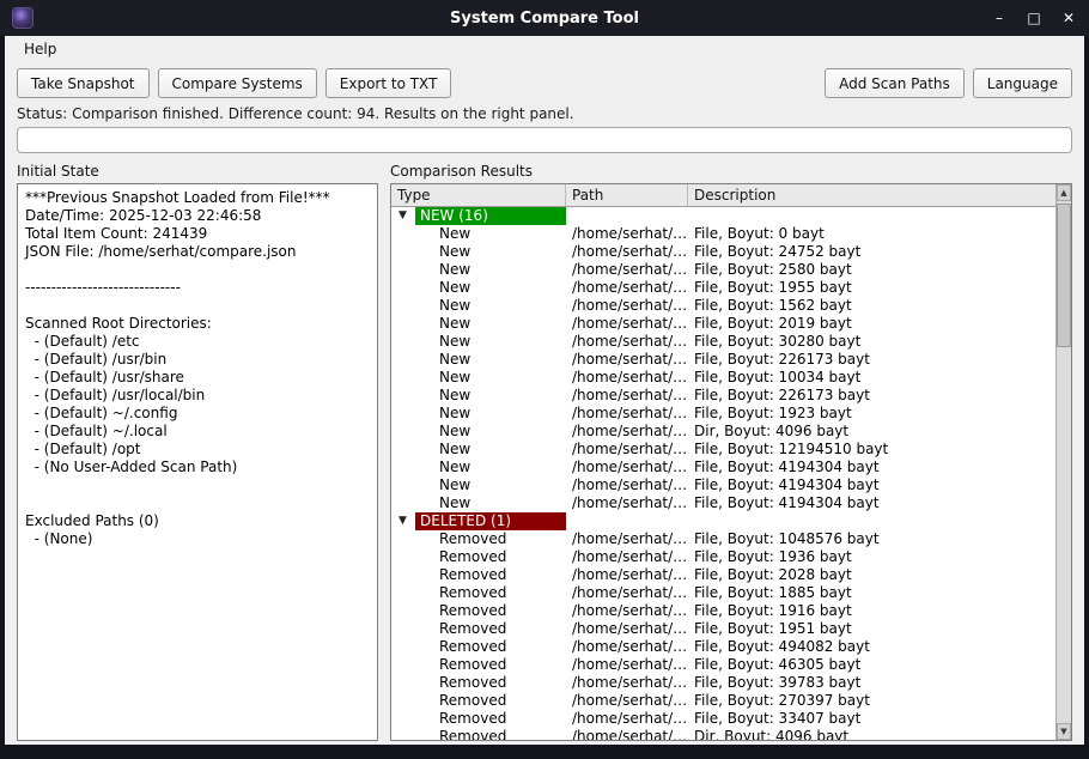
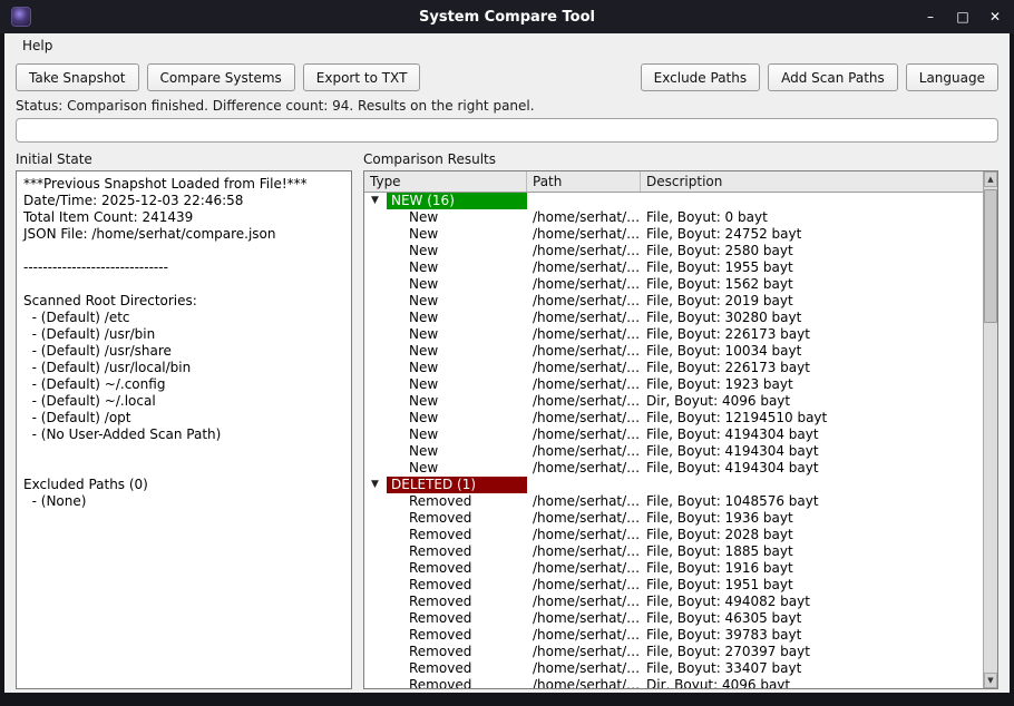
  System Compare Tool
  –
  □
  ✕
  Help
  Take Snapshot
  Compare Systems
  Export to TXT
+ Exclude Paths
  Add Scan Paths
  Language
  Status: Comparison finished. Difference count: 94. Results on the right panel.
  Initial State
  Comparison Results
  ***Previous Snapshot Loaded from File!***
  Date/Time: 2025-12-03 22:46:58
  Total Item Count: 241439
  JSON File: /home/serhat/compare.json
  ------------------------------
  Scanned Root Directories:
  - (Default) /etc
  - (Default) /usr/bin
  - (Default) /usr/share
  - (Default) /usr/local/bin
  - (Default) ~/.config
  - (Default) ~/.local
  - (Default) /opt
  - (No User-Added Scan Path)
  Excluded Paths (0)
  - (None)
  Type
  Path
  Description
  ▼
  NEW (16)
  New
  /home/serhat/…
  File, Boyut: 0 bayt
  New
  /home/serhat/…
  File, Boyut: 24752 bayt
  New
  /home/serhat/…
  File, Boyut: 2580 bayt
  New
  /home/serhat/…
  File, Boyut: 1955 bayt
  New
  /home/serhat/…
  File, Boyut: 1562 bayt
  New
  /home/serhat/…
  File, Boyut: 2019 bayt
  New
  /home/serhat/…
  File, Boyut: 30280 bayt
  New
  /home/serhat/…
  File, Boyut: 226173 bayt
  New
  /home/serhat/…
  File, Boyut: 10034 bayt
  New
  /home/serhat/…
  File, Boyut: 226173 bayt
  New
  /home/serhat/…
  File, Boyut: 1923 bayt
  New
  /home/serhat/…
  Dir, Boyut: 4096 bayt
  New
  /home/serhat/…
  File, Boyut: 12194510 bayt
  New
  /home/serhat/…
  File, Boyut: 4194304 bayt
  New
  /home/serhat/…
  File, Boyut: 4194304 bayt
  New
  /home/serhat/…
  File, Boyut: 4194304 bayt
  ▼
  DELETED (1)
  Removed
  /home/serhat/…
  File, Boyut: 1048576 bayt
  Removed
  /home/serhat/…
  File, Boyut: 1936 bayt
  Removed
  /home/serhat/…
  File, Boyut: 2028 bayt
  Removed
  /home/serhat/…
  File, Boyut: 1885 bayt
  Removed
  /home/serhat/…
  File, Boyut: 1916 bayt
  Removed
  /home/serhat/…
  File, Boyut: 1951 bayt
  Removed
  /home/serhat/…
  File, Boyut: 494082 bayt
  Removed
  /home/serhat/…
  File, Boyut: 46305 bayt
  Removed
  /home/serhat/…
  File, Boyut: 39783 bayt
  Removed
  /home/serhat/…
  File, Boyut: 270397 bayt
  Removed
  /home/serhat/…
  File, Boyut: 33407 bayt
  Removed
  /home/serhat/…
  Dir, Boyut: 4096 bayt
  ▲
  ▼
